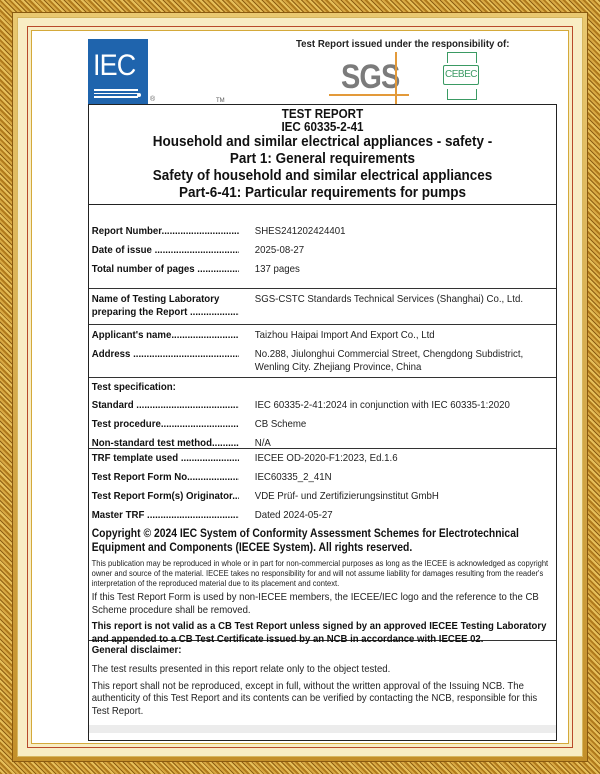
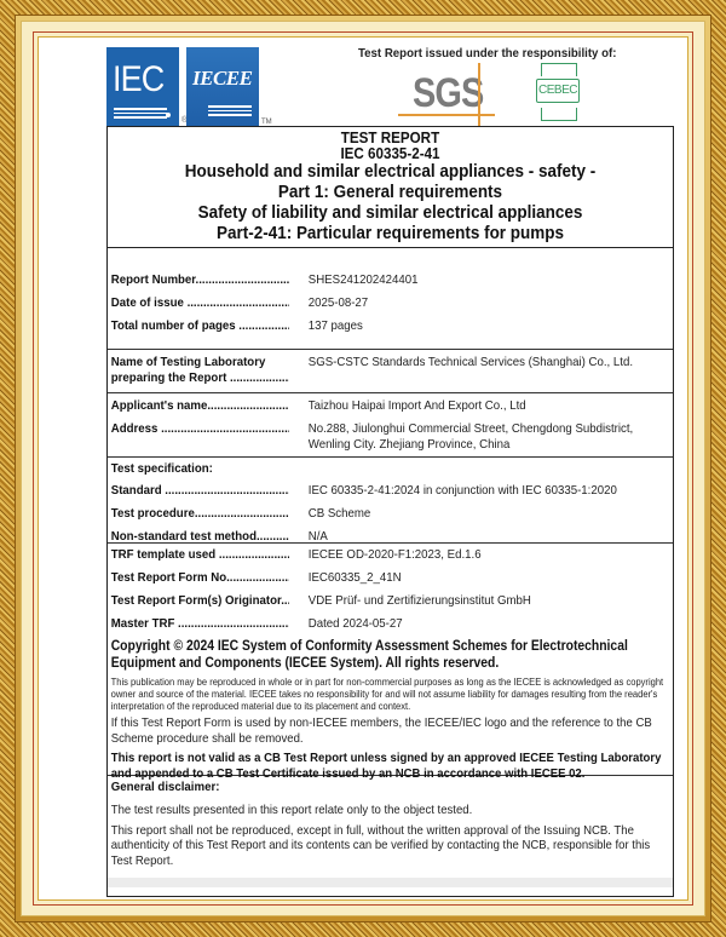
  IEC
+ IECEE
  Test Report issued under the responsibility of:
  SGS
  CEBEC
  TEST REPORT
  IEC 60335-2-41
  Household and similar electrical appliances - safety -
  Part 1: General requirements
- Safety of household and similar electrical appliances
+ Safety of liability and similar electrical appliances
- Part-6-41: Particular requirements for pumps
+ Part-2-41: Particular requirements for pumps
  Report Number.............................
  SHES241202424401
  Date of issue ...............................
  2025-08-27
  Total number of pages ................
  137 pages
  Name of Testing Laboratory
  preparing the Report ..................
  SGS-CSTC Standards Technical Services (Shanghai) Co., Ltd.
  Applicant's name.........................
  Taizhou Haipai Import And Export Co., Ltd
  Address .......................................
  No.288, Jiulonghui Commercial Street, Chengdong Subdistrict, Wenling City. Zhejiang Province, China
  Test specification:
  Standard ......................................
  IEC 60335-2-41:2024 in conjunction with IEC 60335-1:2020
  Test procedure.............................
  CB Scheme
  Non-standard test method..........
  N/A
  TRF template used ......................
  IECEE OD-2020-F1:2023, Ed.1.6
  Test Report Form No...................
  IEC60335_2_41N
  Test Report Form(s) Originator...
  VDE Prüf- und Zertifizierungsinstitut GmbH
  Master TRF ..................................
  Dated 2024-05-27
  Copyright © 2024 IEC System of Conformity Assessment Schemes for Electrotechnical Equipment and Components (IECEE System). All rights reserved.
  This publication may be reproduced in whole or in part for non-commercial purposes as long as the IECEE is acknowledged as copyright owner and source of the material. IECEE takes no responsibility for and will not assume liability for damages resulting from the reader's interpretation of the reproduced material due to its placement and context.
  If this Test Report Form is used by non-IECEE members, the IECEE/IEC logo and the reference to the CB Scheme procedure shall be removed.
  This report is not valid as a CB Test Report unless signed by an approved IECEE Testing Laboratory and appended to a CB Test Certificate issued by an NCB in accordance with IECEE 02.
  General disclaimer:
  The test results presented in this report relate only to the object tested.
  This report shall not be reproduced, except in full, without the written approval of the Issuing NCB. The authenticity of this Test Report and its contents can be verified by contacting the NCB, responsible for this Test Report.
